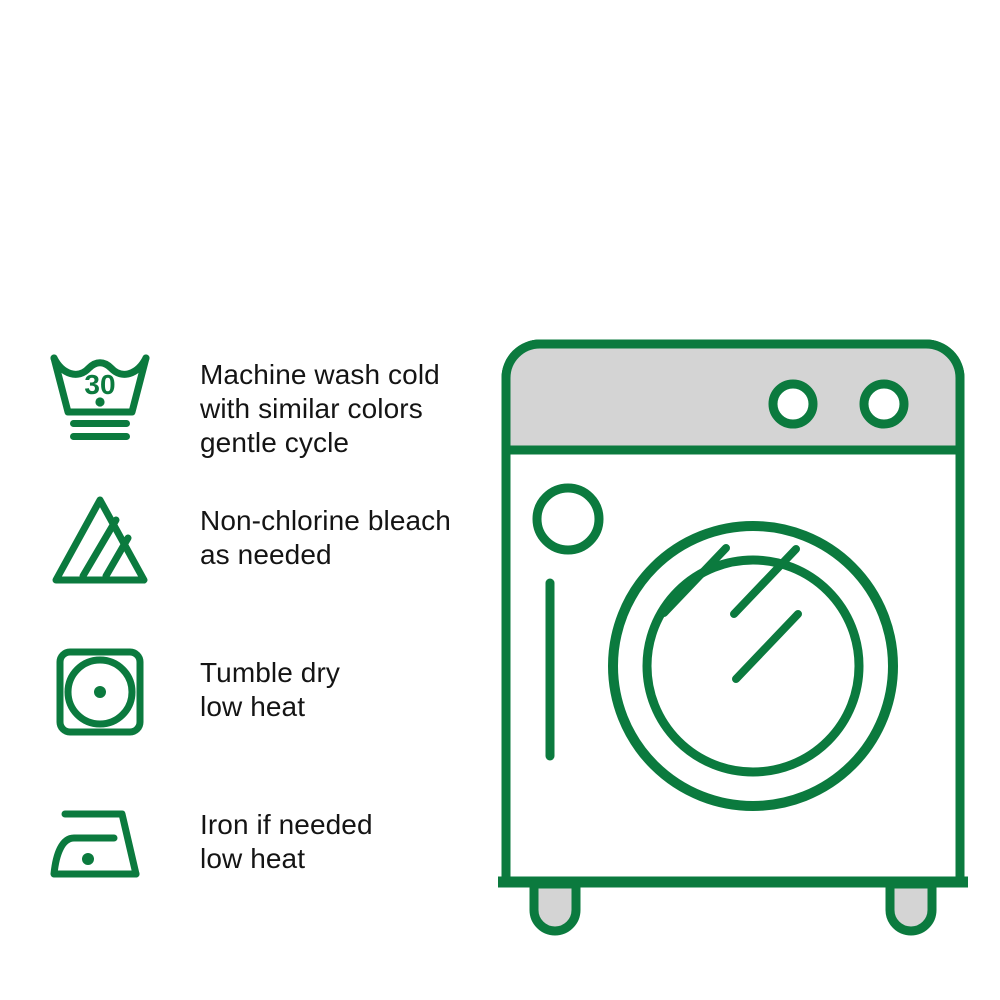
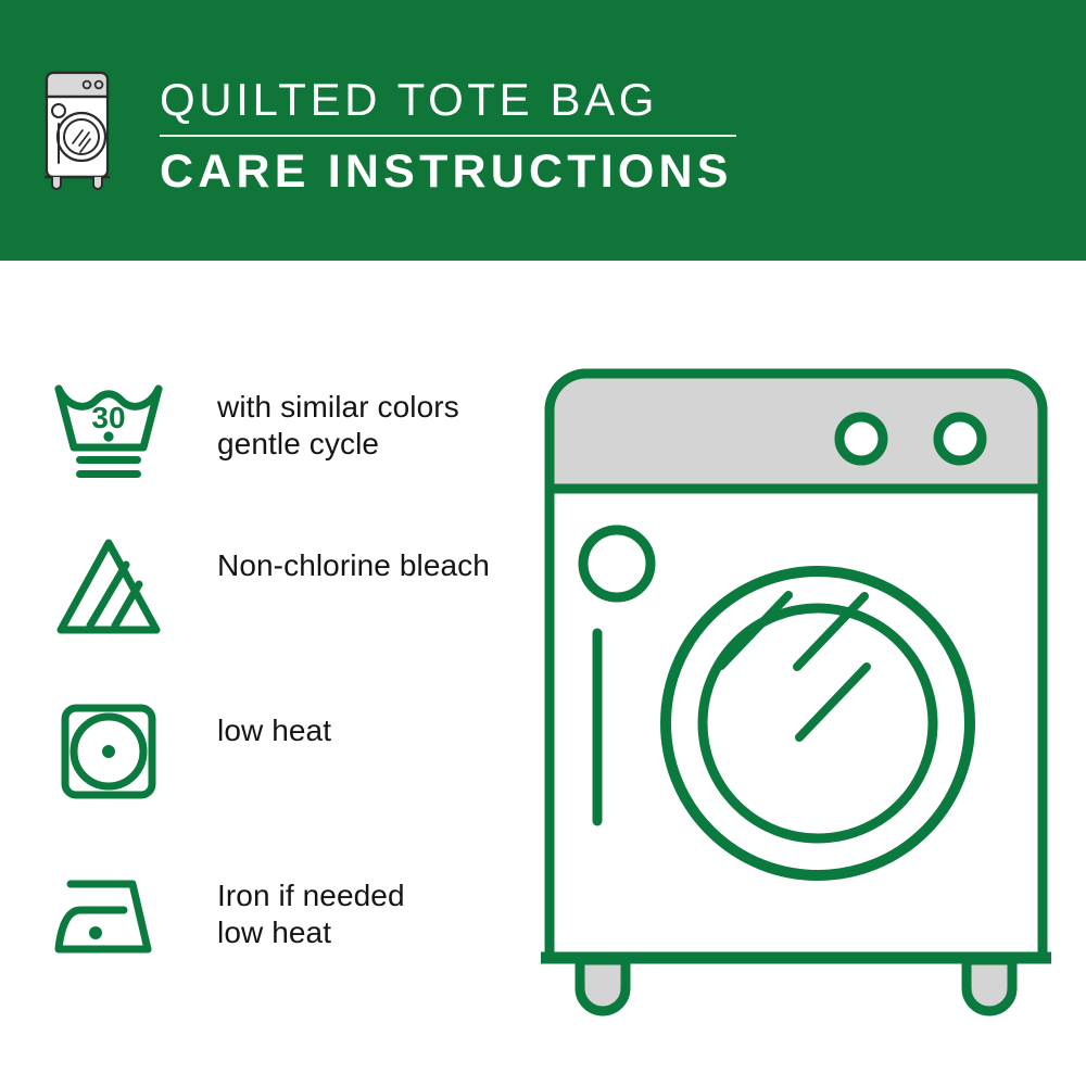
+ QUILTED TOTE BAG
+ CARE INSTRUCTIONS
  30
- Machine wash cold
  with similar colors
  gentle cycle
  Non-chlorine bleach
- as needed
- Tumble dry
  low heat
  Iron if needed
  low heat
